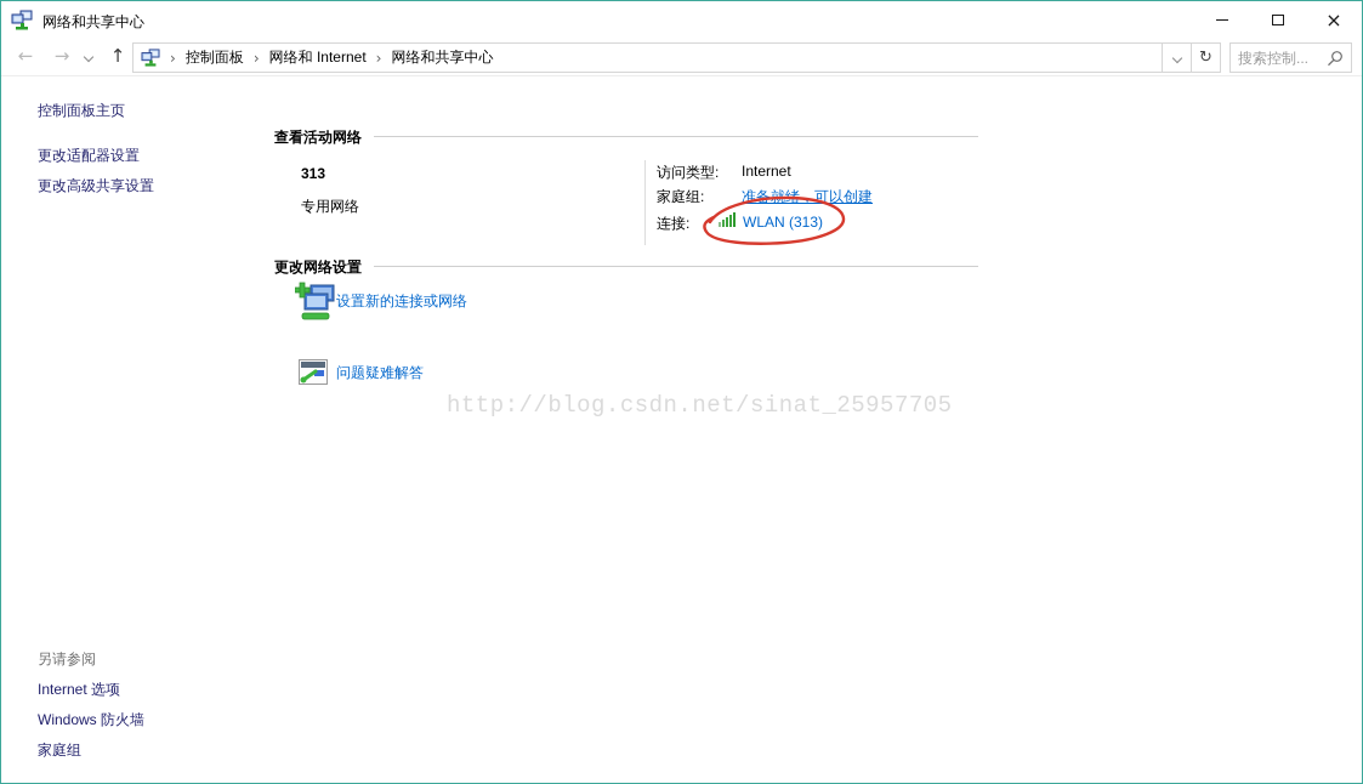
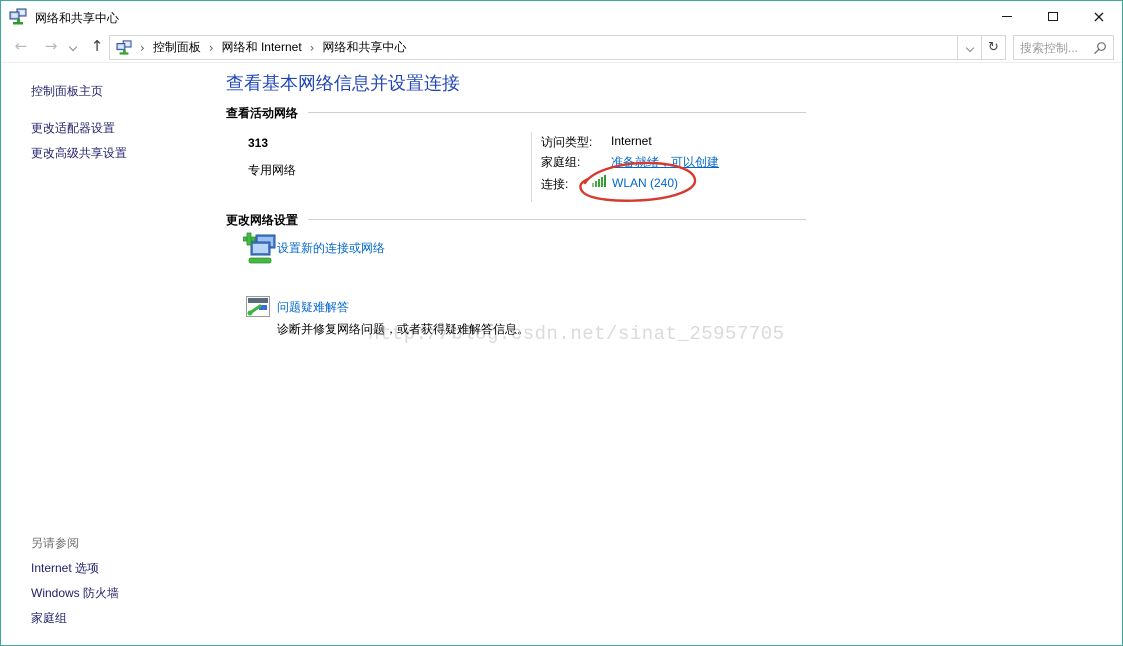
  网络和共享中心
  ×
  ←
  →
  ↑
  ›
  控制面板
  ›
  网络和 Internet
  ›
  网络和共享中心
  ↻
  搜索控制...
  控制面板主页
  更改适配器设置
  更改高级共享设置
  另请参阅
  Internet 选项
  Windows 防火墙
  家庭组
  http://blog.csdn.net/sinat_25957705
+ 查看基本网络信息并设置连接
  查看活动网络
  313
  专用网络
  访问类型:
  Internet
  家庭组:
  准备，可以创建
  连接:
- WLAN (313)
+ WLAN (240)
  更改网络设置
  设置新的连接或网络
  问题疑难解答
+ 诊断并修复网络问题，或者获得疑难解答信息。
